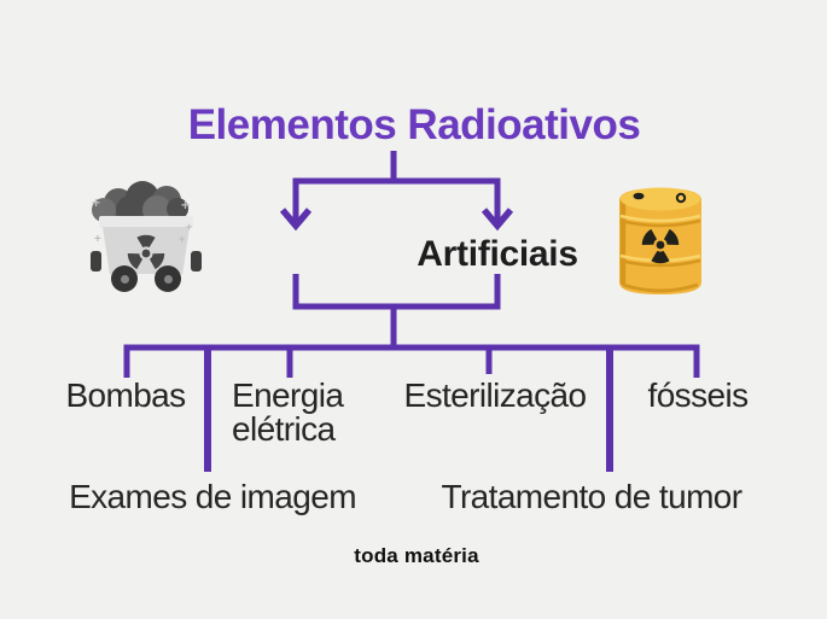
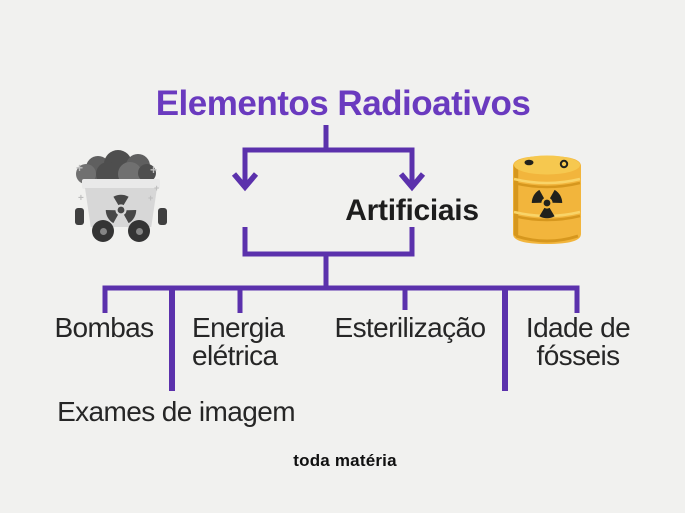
  Elementos Radioativos
  Artificiais
  +
  +
  +
  +
  +
  Bombas
  Energia
  elétrica
  Esterilização
+ Idade de
  fósseis
  Exames de imagem
- Tratamento de tumor
  toda matéria
